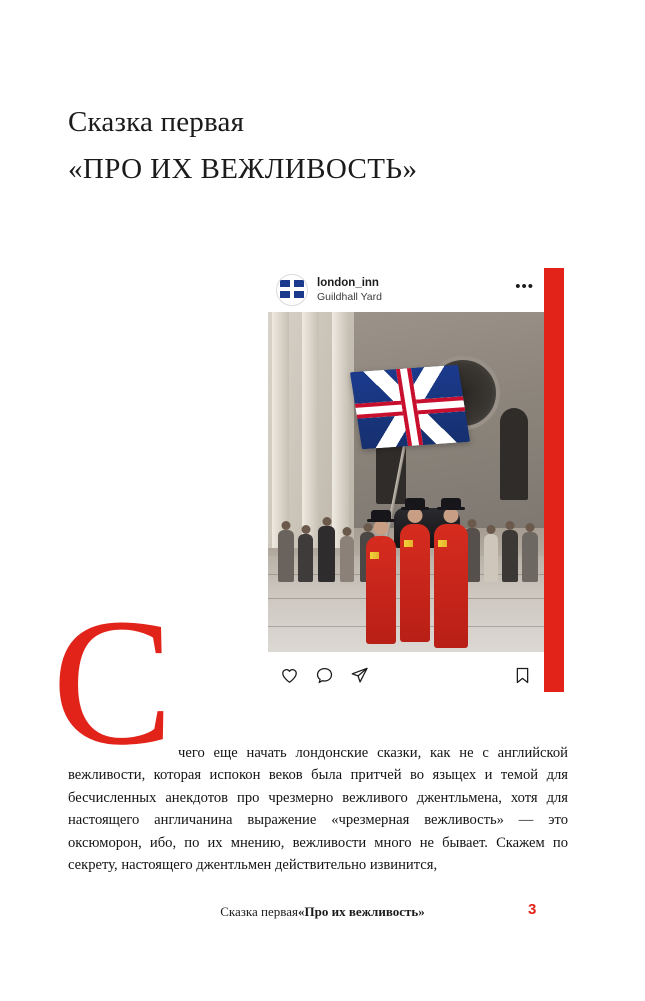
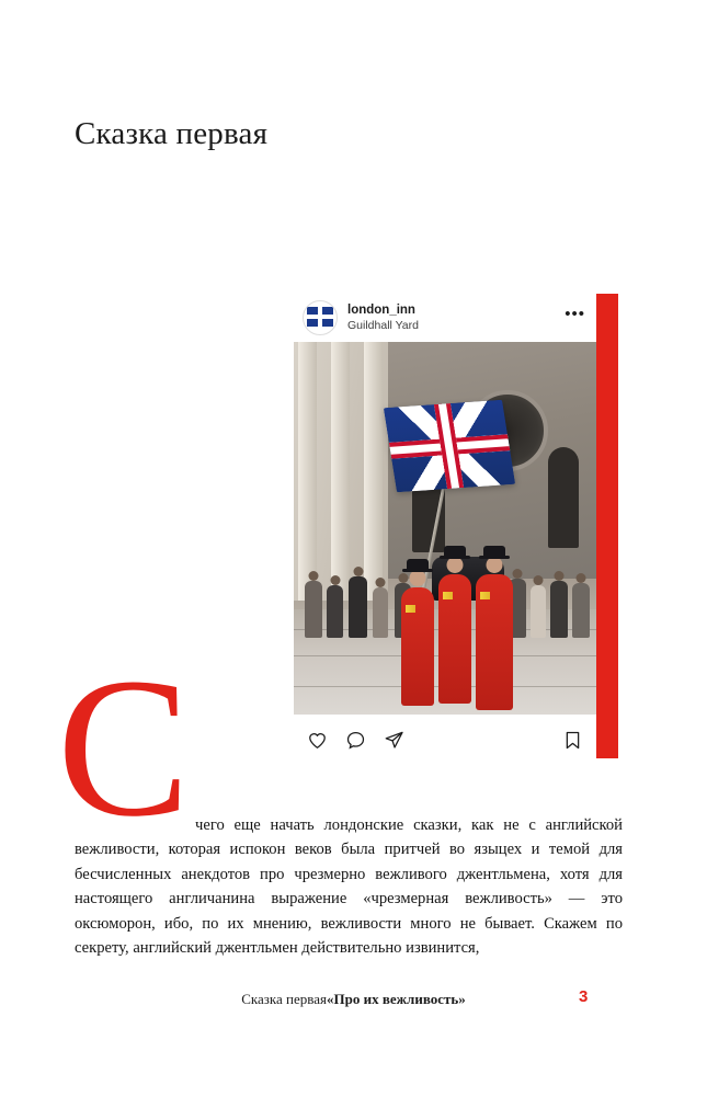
  Сказка первая
- «ПРО ИХ ВЕЖЛИВОСТЬ»
  london_inn
  Guildhall Yard
  •••
  С
- чего еще начать лондонские сказки, как не с ан­глийской вежливости, которая испокон веков была притчей во языцех и темой для бесчисленных анекдотов про чрезмер­но вежливого джентльмена, хотя для настоящего англичани­на выражение «чрезмерная вежливость» — это оксюморон, ибо, по их мнению, вежливости много не бывает. Скажем по секрету, настоящего джентльмен действительно извинится,
+ чего еще начать лондонские сказки, как не с ан­глийской вежливости, которая испокон веков была притчей во языцех и темой для бесчисленных анекдотов про чрезмер­но вежливого джентльмена, хотя для настоящего англичани­на выражение «чрезмерная вежливость» — это оксюморон, ибо, по их мнению, вежливости много не бывает. Скажем по секрету, английский джентльмен действительно извинится,
  Сказка первая «Про их вежливость»
  3
